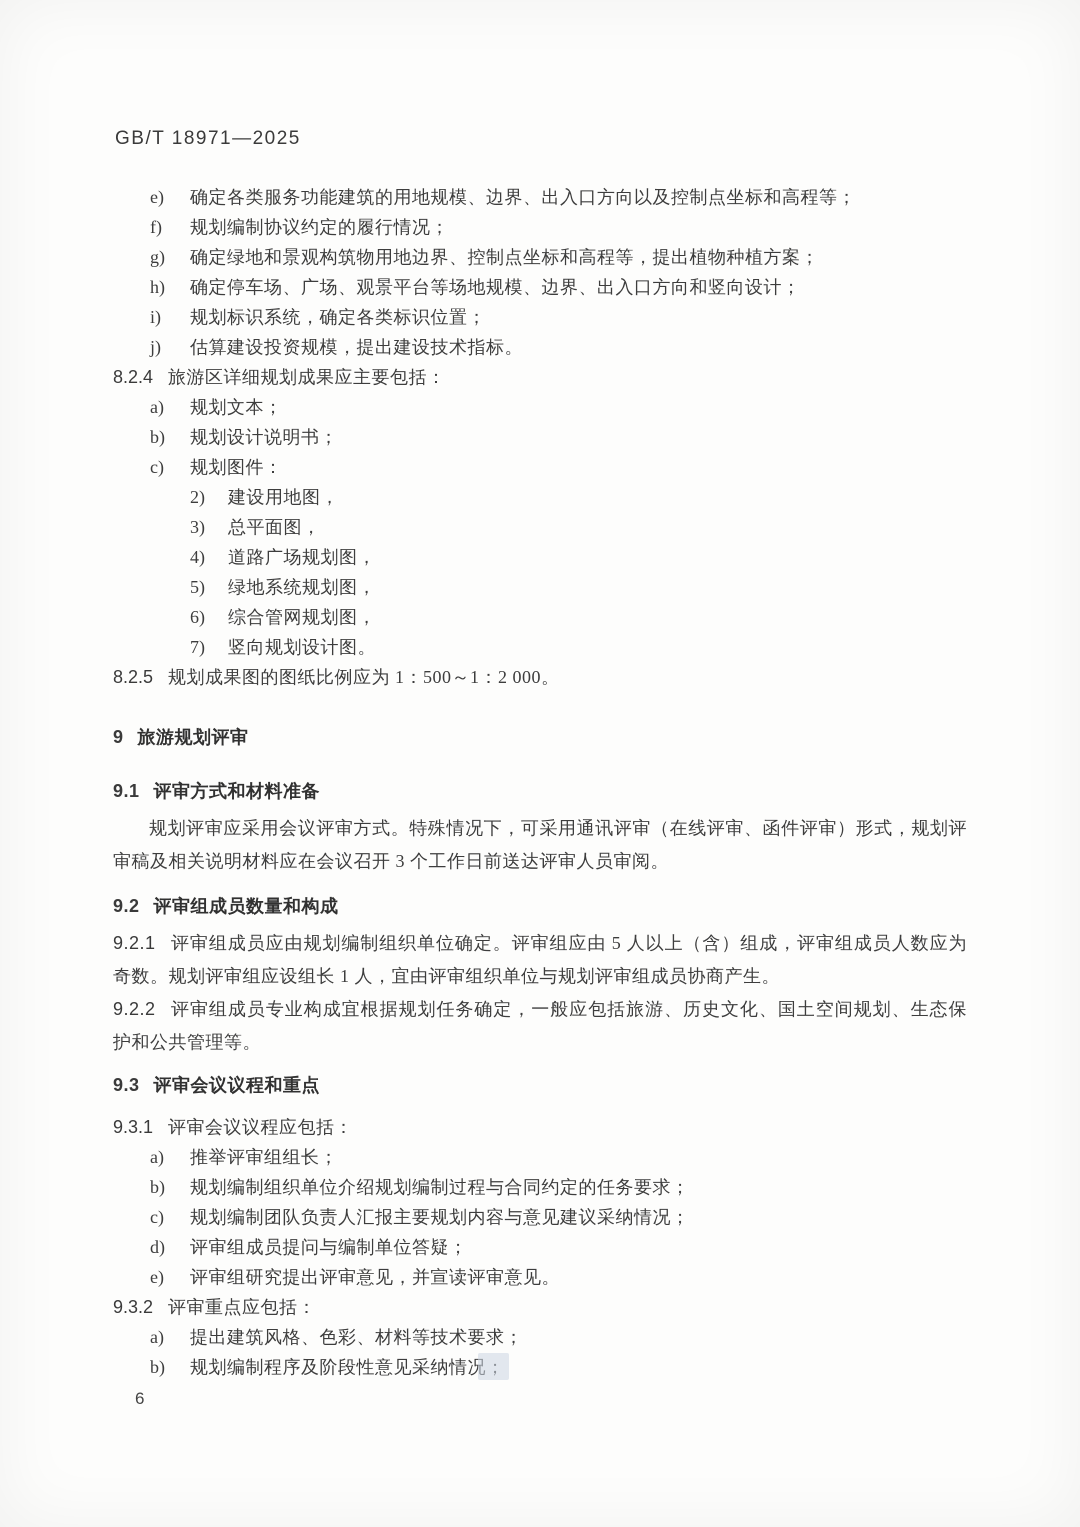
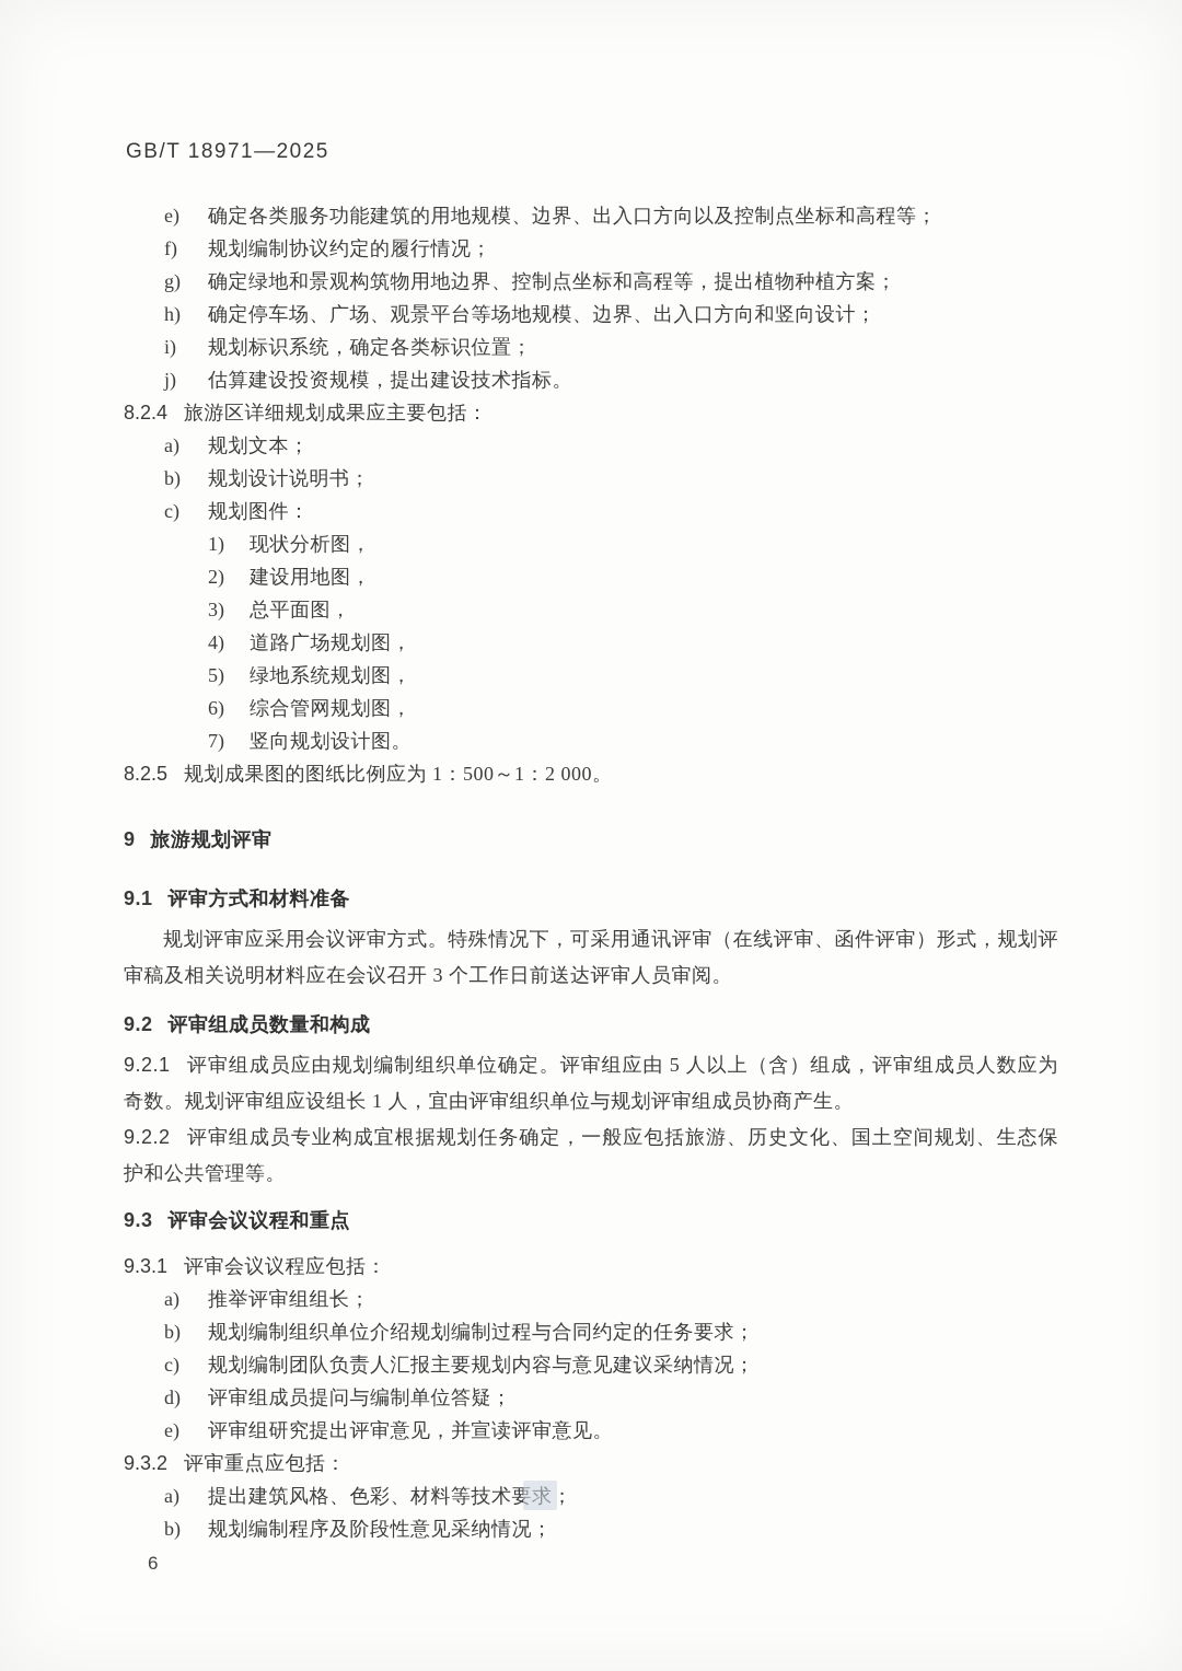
  GB/T 18971—2025
  e)
  确定各类服务功能建筑的用地规模、边界、出入口方向以及控制点坐标和高程等；
  f)
  规划编制协议约定的履行情况；
  g)
  确定绿地和景观构筑物用地边界、控制点坐标和高程等，提出植物种植方案；
  h)
  确定停车场、广场、观景平台等场地规模、边界、出入口方向和竖向设计；
  i)
  规划标识系统，确定各类标识位置；
  j)
  估算建设投资规模，提出建设技术指标。
  8.2.4 旅游区详细规划成果应主要包括：
  a)
  规划文本；
  b)
  规划设计说明书；
  c)
  规划图件：
+ 1)
+ 现状分析图，
  2)
  建设用地图，
  3)
  总平面图，
  4)
  道路广场规划图，
  5)
  绿地系统规划图，
  6)
  综合管网规划图，
  7)
  竖向规划设计图。
  8.2.5 规划成果图的图纸比例应为 1：500～1：2 000。
  9 旅游规划评审
  9.1 评审方式和材料准备
  规划评审应采用会议评审方式。特殊情况下，可采用通讯评审（在线评审、函件评审）形式，规划评
  审稿及相关说明材料应在会议召开 3 个工作日前送达评审人员审阅。
  9.2 评审组成员数量和构成
  9.2.1 评审组成员应由规划编制组织单位确定。评审组应由 5 人以上（含）组成，评审组成员人数应为
  奇数。规划评审组应设组长 1 人，宜由评审组织单位与规划评审组成员协商产生。
  9.2.2 评审组成员专业构成宜根据规划任务确定，一般应包括旅游、历史文化、国土空间规划、生态保
  护和公共管理等。
  9.3 评审会议议程和重点
  9.3.1 评审会议议程应包括：
  a)
  推举评审组组长；
  b)
  规划编制组织单位介绍规划编制过程与合同约定的任务要求；
  c)
  规划编制团队负责人汇报主要规划内容与意见建议采纳情况；
  d)
  评审组成员提问与编制单位答疑；
  e)
  评审组研究提出评审意见，并宣读评审意见。
  9.3.2 评审重点应包括：
  a)
  提出建筑风格、色彩、材料等技术要求；
  b)
  规划编制程序及阶段性意见采纳情况；
  6
